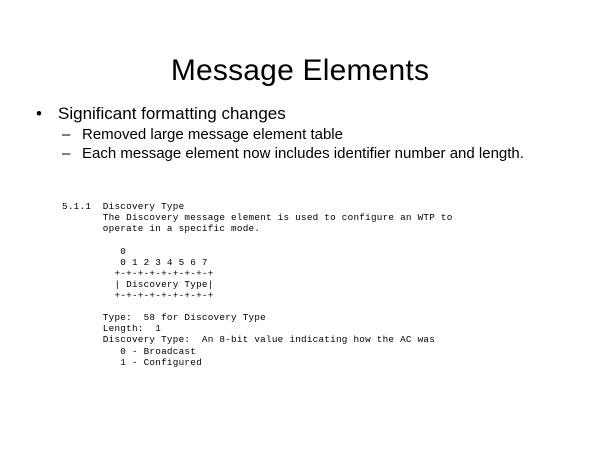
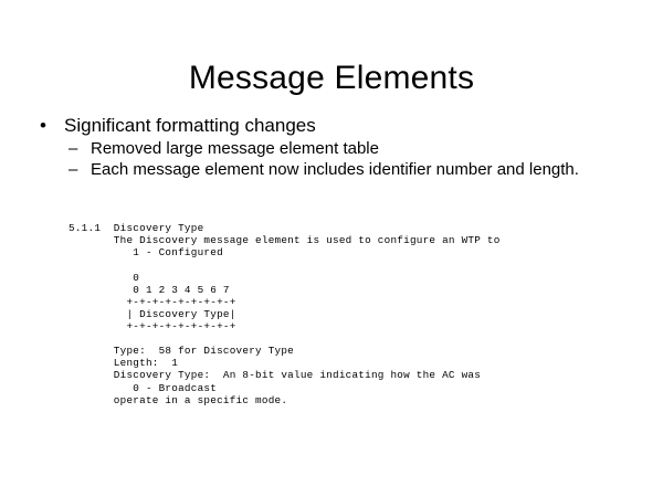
  Message Elements
  •
  Significant formatting changes
  –
  Removed large message element table
  –
  Each message element now includes identifier number and length.
  5.1.1 Discovery Type
  The Discovery message element is used to configure an WTP to
- operate in a specific mode.
+ 1 - Configured
  0
  0 1 2 3 4 5 6 7
  +-+-+-+-+-+-+-+-+
  | Discovery Type|
  +-+-+-+-+-+-+-+-+
  Type: 58 for Discovery Type
  Length: 1
  Discovery Type: An 8-bit value indicating how the AC was
  0 - Broadcast
- 1 - Configured
+ operate in a specific mode.
